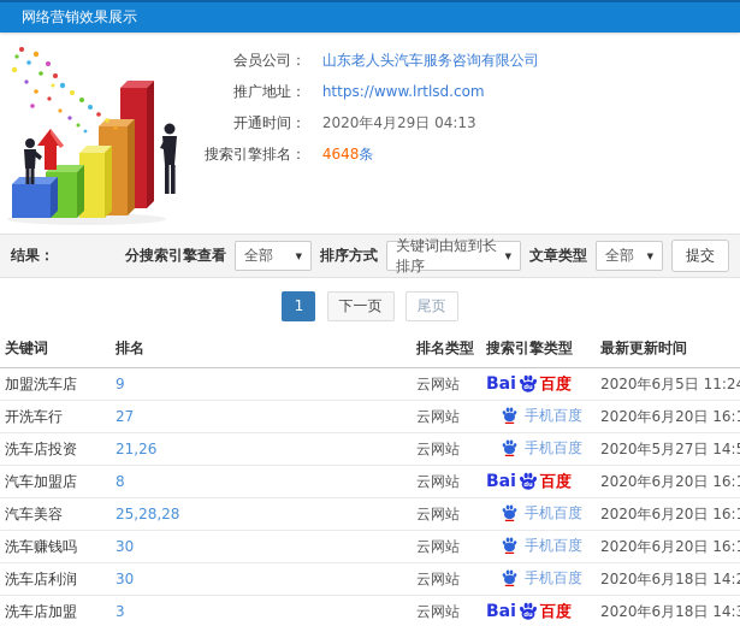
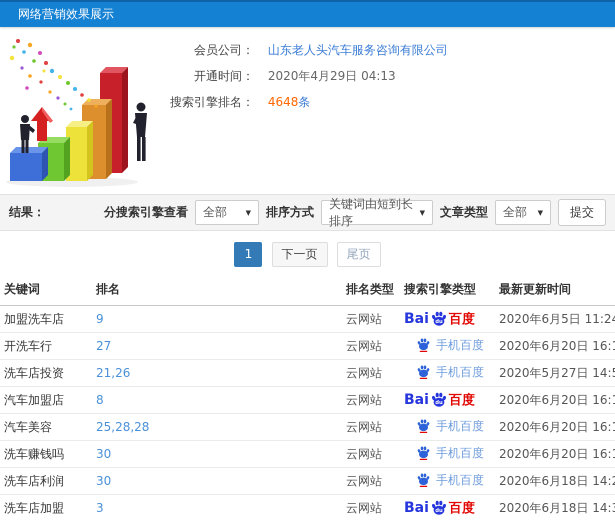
  网络营销效果展示
  会员公司： 山东老人头汽车服务咨询有限公司
- 推广地址： https://www.lrtlsd.com
  开通时间： 2020年4月29日 04:13
  搜索引擎排名： 4648条
  结果：
  分搜索引擎查看
  全部
  ▼
  排序方式
  关键词由短到长排序
  ▼
  文章类型
  全部
  ▼
  提交
  1 下一页 尾页
  关键词	排名	排名类型	搜索引擎类型	最新更新时间
  加盟洗车店	9	云网站	Bai 百度	2020年6月5日 11:2
  开洗车行	27	云网站	手机百度	2020年6月20日 16:
  洗车店投资	21,26	云网站	手机百度	2020年5月27日 14:
  汽车加盟店	8	云网站	Bai 百度	2020年6月20日 16:
  汽车美容	25,28,28	云网站	手机百度	2020年6月20日 16:
  洗车赚钱吗	30	云网站	手机百度	2020年6月20日 16:
  洗车店利润	30	云网站	手机百度	2020年6月18日 14:
  洗车店加盟	3	云网站	Bai 百度	2020年6月18日 14:
